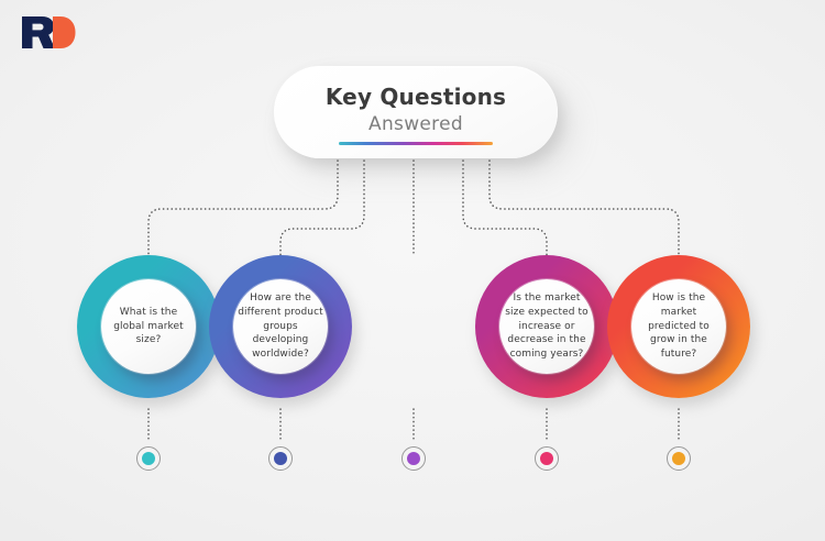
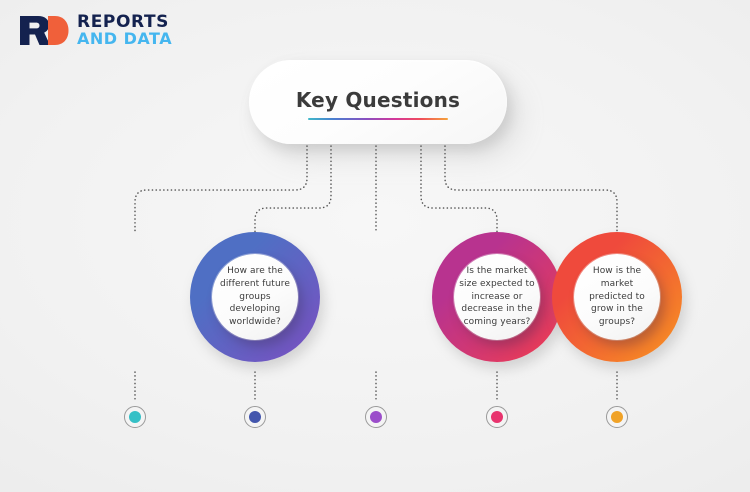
+ REPORTS
+ AND DATA
  Key Questions
- Answered
- What is the global market size?
- How are the different product groups developing worldwide?
+ How are the different future groups developing worldwide?
  Is the market size expected to increase or decrease in the coming years?
- How is the market predicted to grow in the future?
+ How is the market predicted to grow in the groups?
